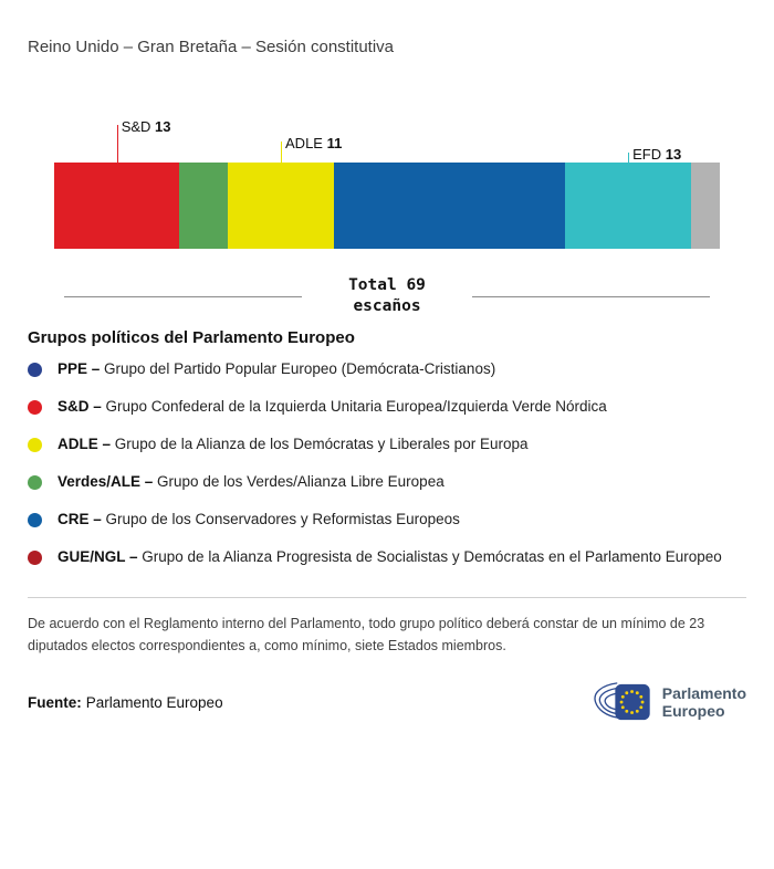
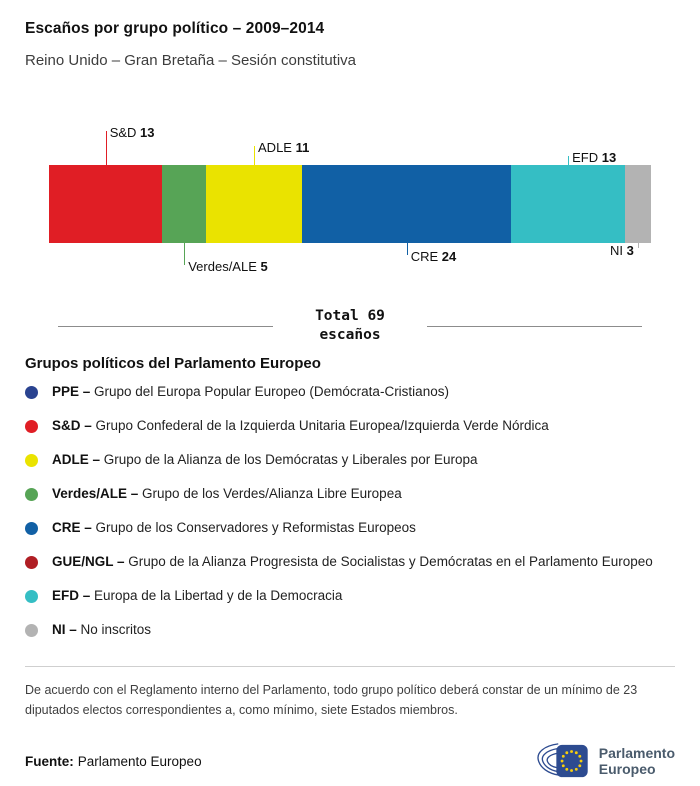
+ Escaños por grupo político – 2009–2014
  Reino Unido – Gran Bretaña – Sesión constitutiva
  S&D 13
  ADLE 11
  EFD 13
+ Verdes/ALE 5
+ CRE 24
+ NI 3
  Total 69
  escaños
  Grupos políticos del Parlamento Europeo
- PPE – Grupo del Partido Popular Europeo (Demócrata-Cristianos)
+ PPE – Grupo del Europa Popular Europeo (Demócrata-Cristianos)
  S&D – Grupo Confederal de la Izquierda Unitaria Europea/Izquierda Verde Nórdica
  ADLE – Grupo de la Alianza de los Demócratas y Liberales por Europa
  Verdes/ALE – Grupo de los Verdes/Alianza Libre Europea
  CRE – Grupo de los Conservadores y Reformistas Europeos
  GUE/NGL – Grupo de la Alianza Progresista de Socialistas y Demócratas en el Parlamento Europeo
+ EFD – Europa de la Libertad y de la Democracia
+ NI – No inscritos
  De acuerdo con el Reglamento interno del Parlamento, todo grupo político deberá constar de un mínimo de 23 diputados electos correspondientes a, como mínimo, siete Estados miembros.
  Fuente: Parlamento Europeo
  Parlamento
  Europeo
